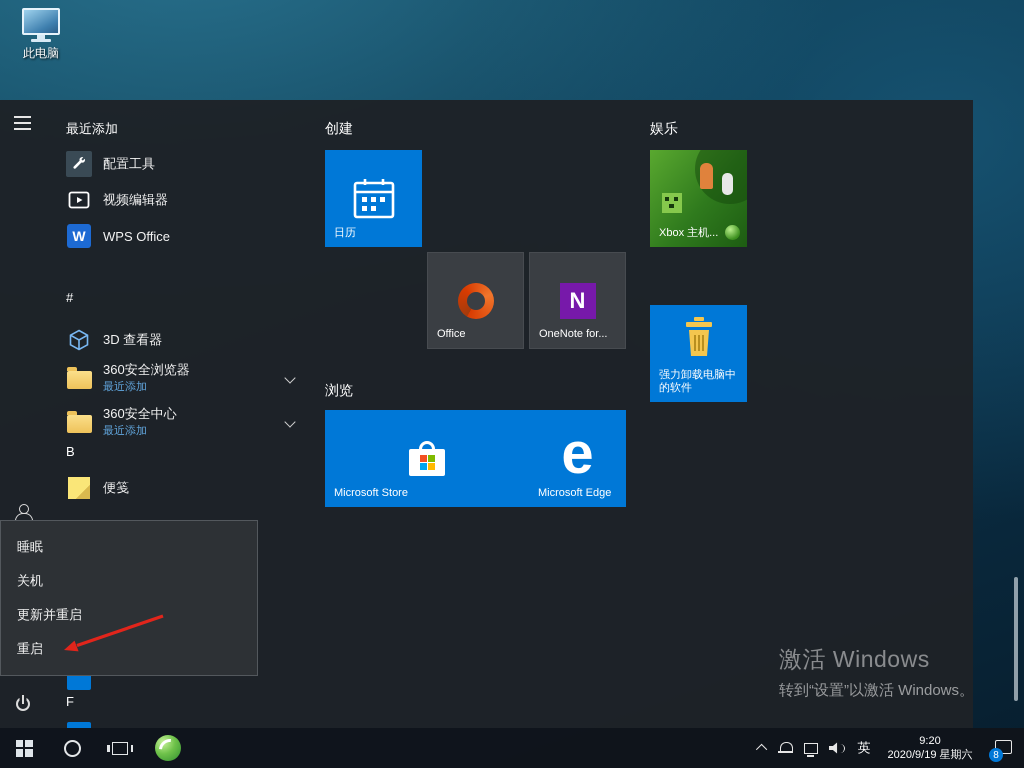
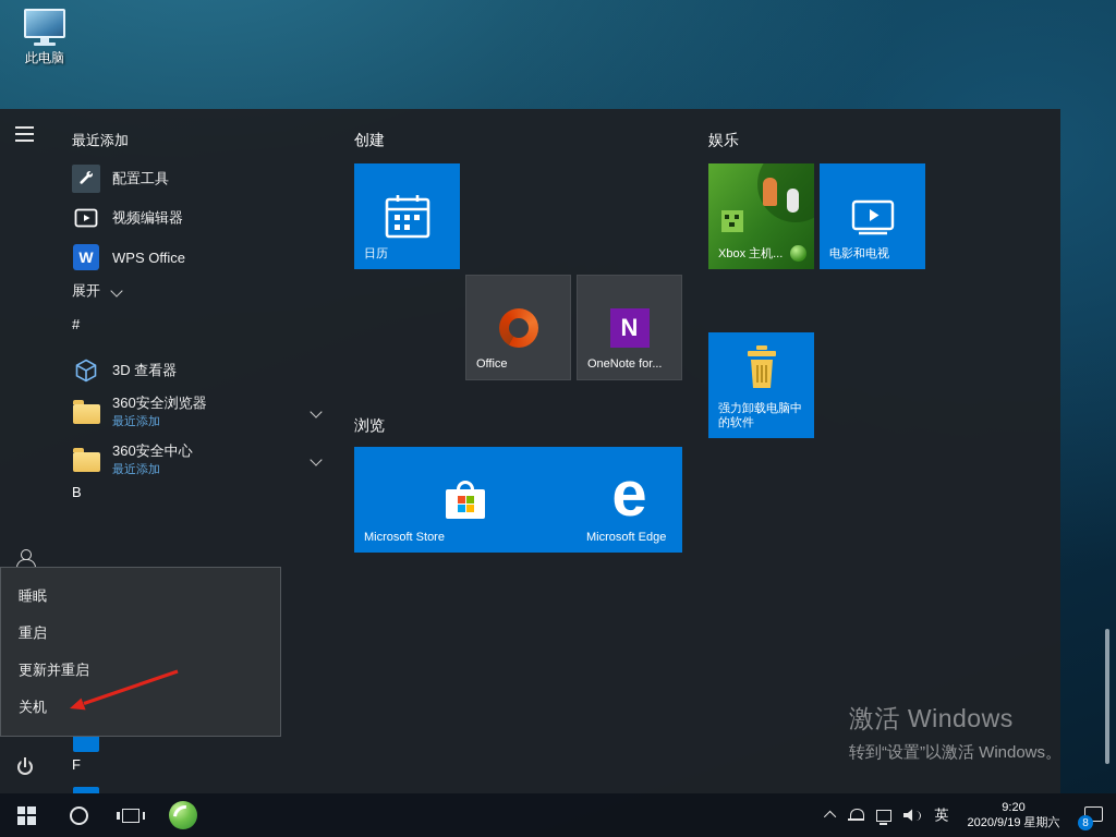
  此电脑
  激活 Windows
  转到“设置”以激活 Windows。
  最近添加
  配置工具
  视频编辑器
  W
  WPS Office
+ 展开
  #
  3D 查看器
  360安全浏览器
  最近添加
  360安全中心
  最近添加
  B
- 便笺
  F
  创建
  娱乐
  浏览
  日历
  Office
  N
  OneNote for...
  Microsoft Store
  e
  Microsoft Edge
  Xbox 主机...
+ 电影和电视
  强力卸载电脑中的软件
  睡眠
- 关机
+ 重启
  更新并重启
- 重启
+ 关机
  英
  9:20
  2020/9/19 星期六
  8
